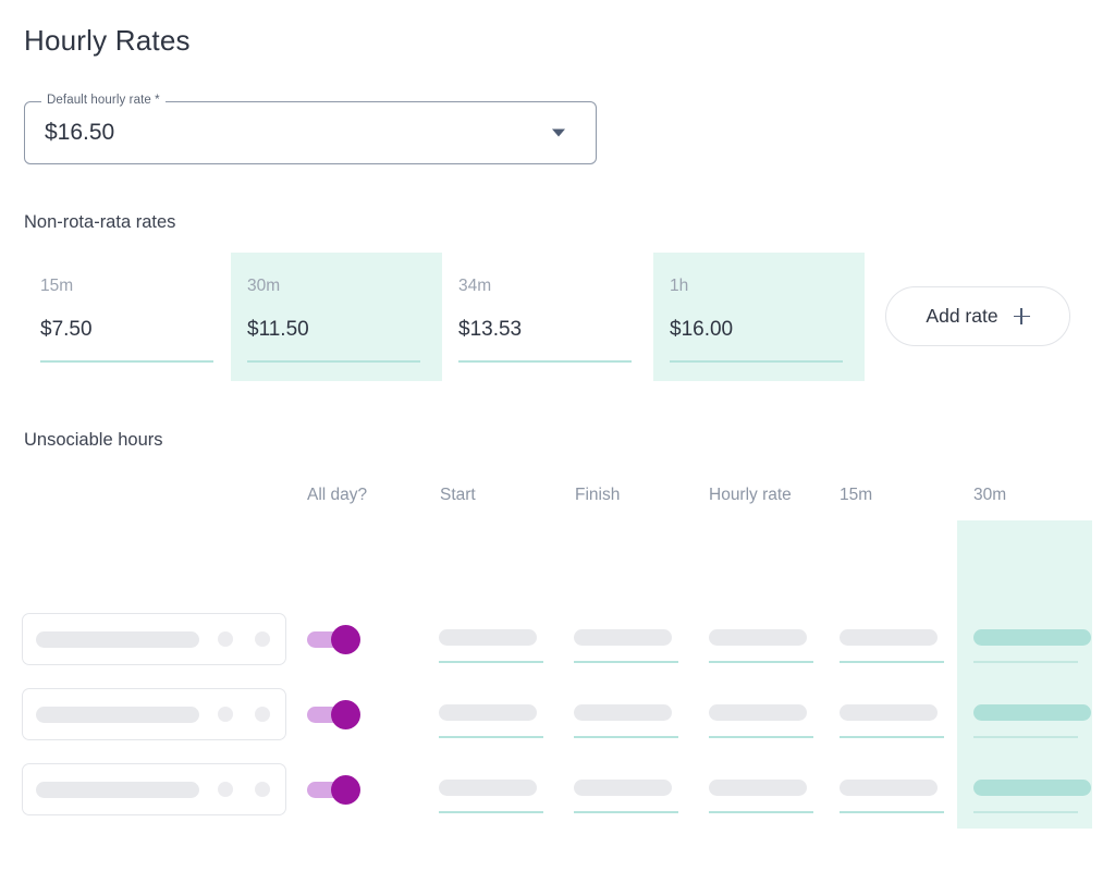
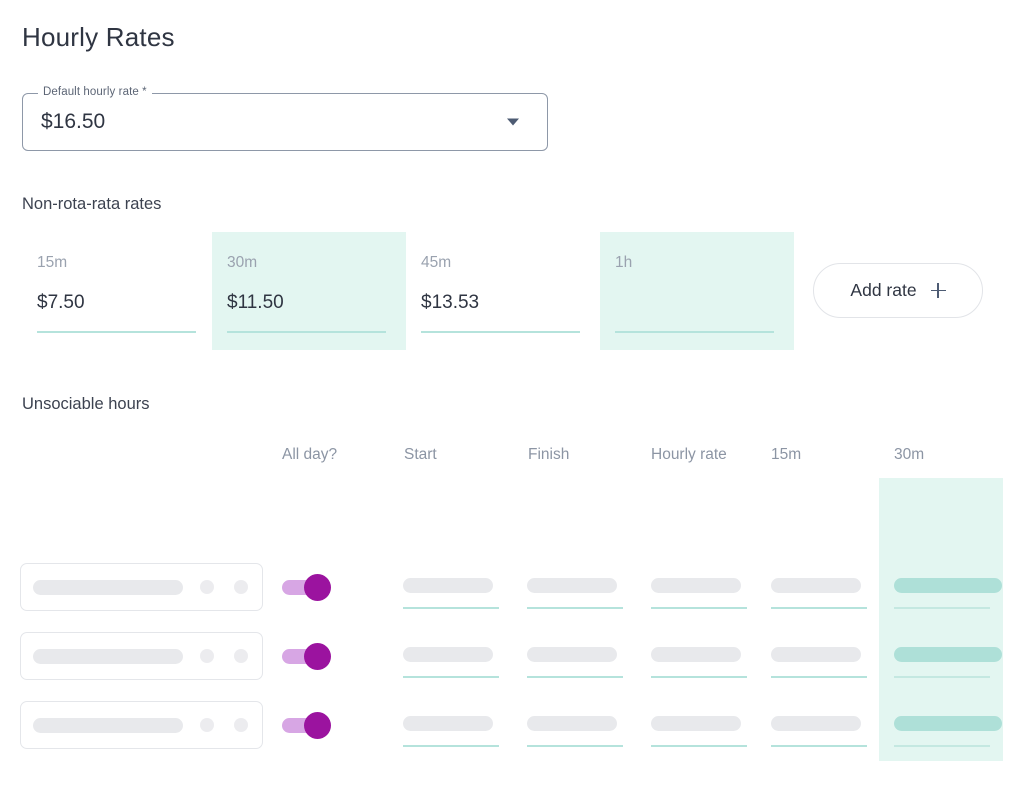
  Hourly Rates
  Default hourly rate *
  $16.50
  Non-rota-rata rates
  15m
  $7.50
  30m
  $11.50
- 34m
+ 45m
  $13.53
  1h
- $16.00
  Add rate
  Unsociable hours
  All day?
  Start
  Finish
  Hourly rate
  15m
  30m
